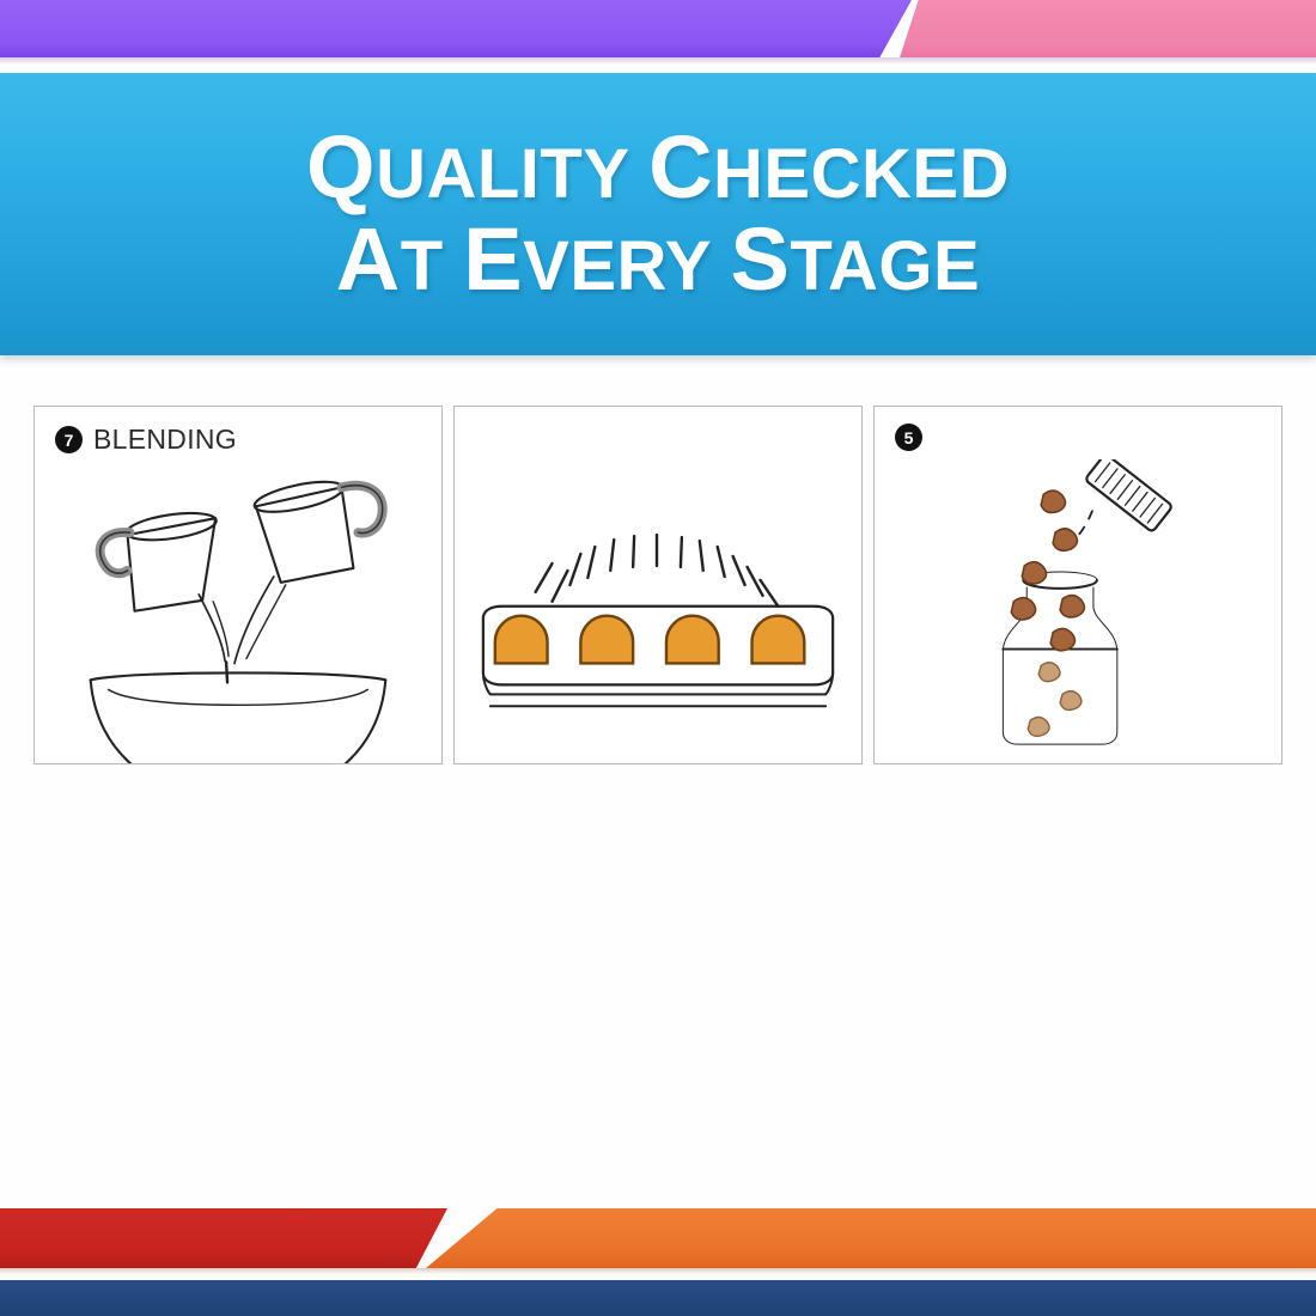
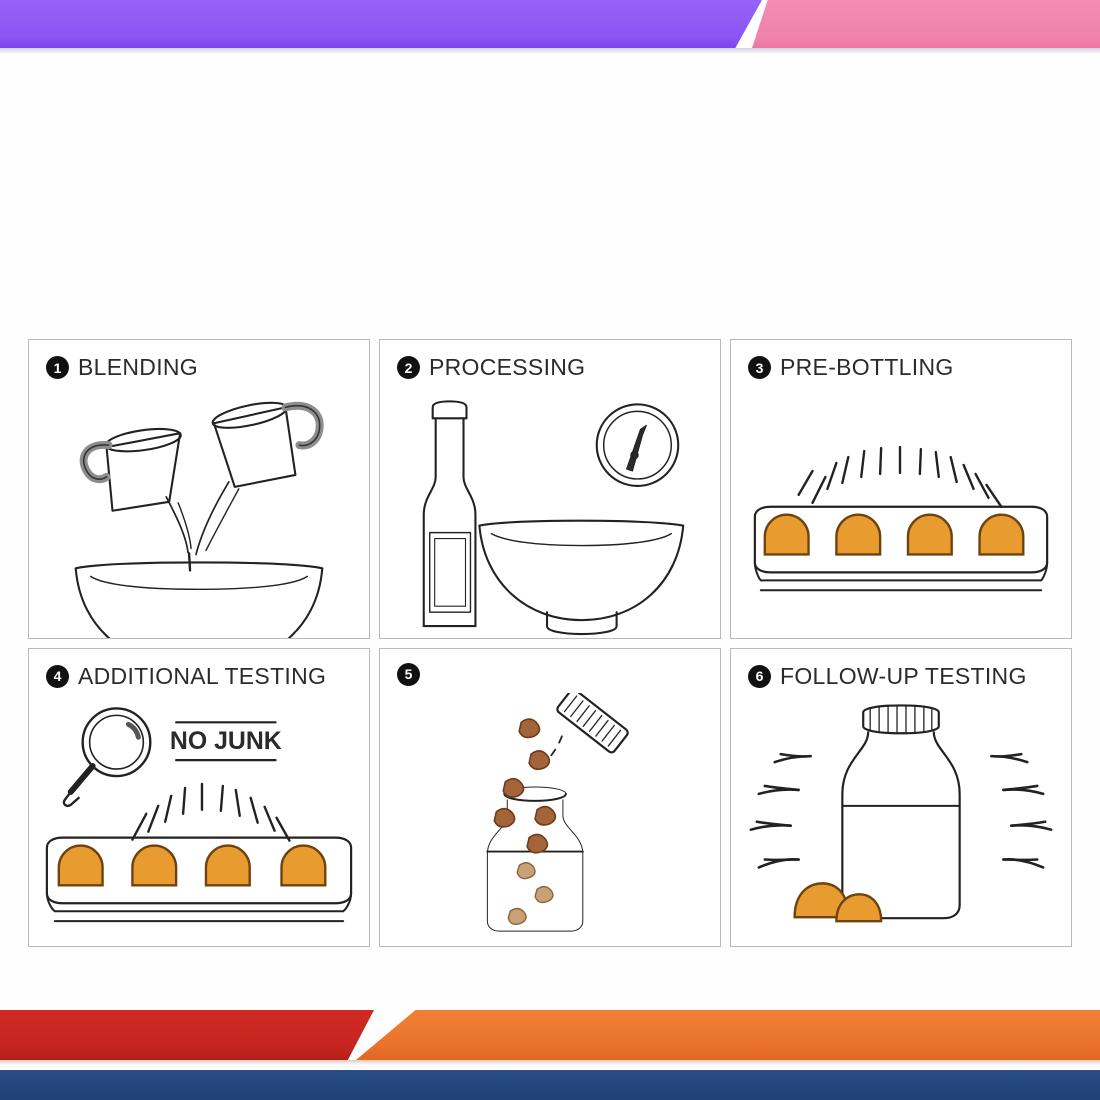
- QUALITY CHECKED
- AT EVERY STAGE
- 7
+ 1
  BLENDING
+ 2
+ PROCESSING
+ 3
+ PRE-BOTTLING
+ 4
+ ADDITIONAL TESTING
+ NO JUNK
  5
+ 6
+ FOLLOW-UP TESTING
